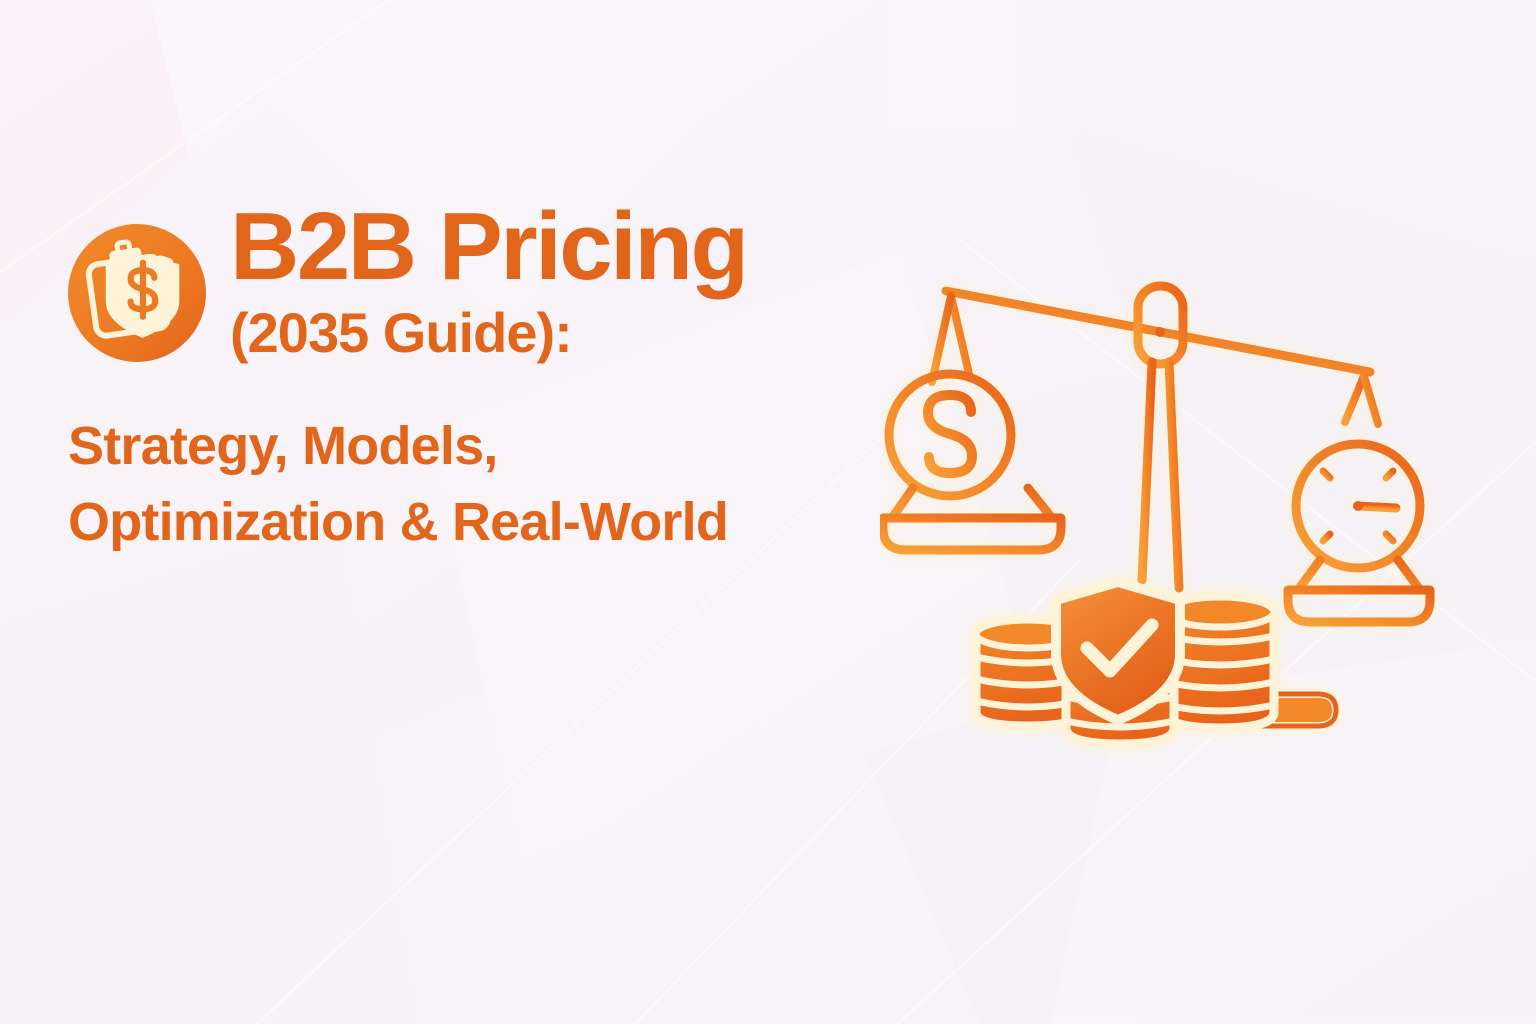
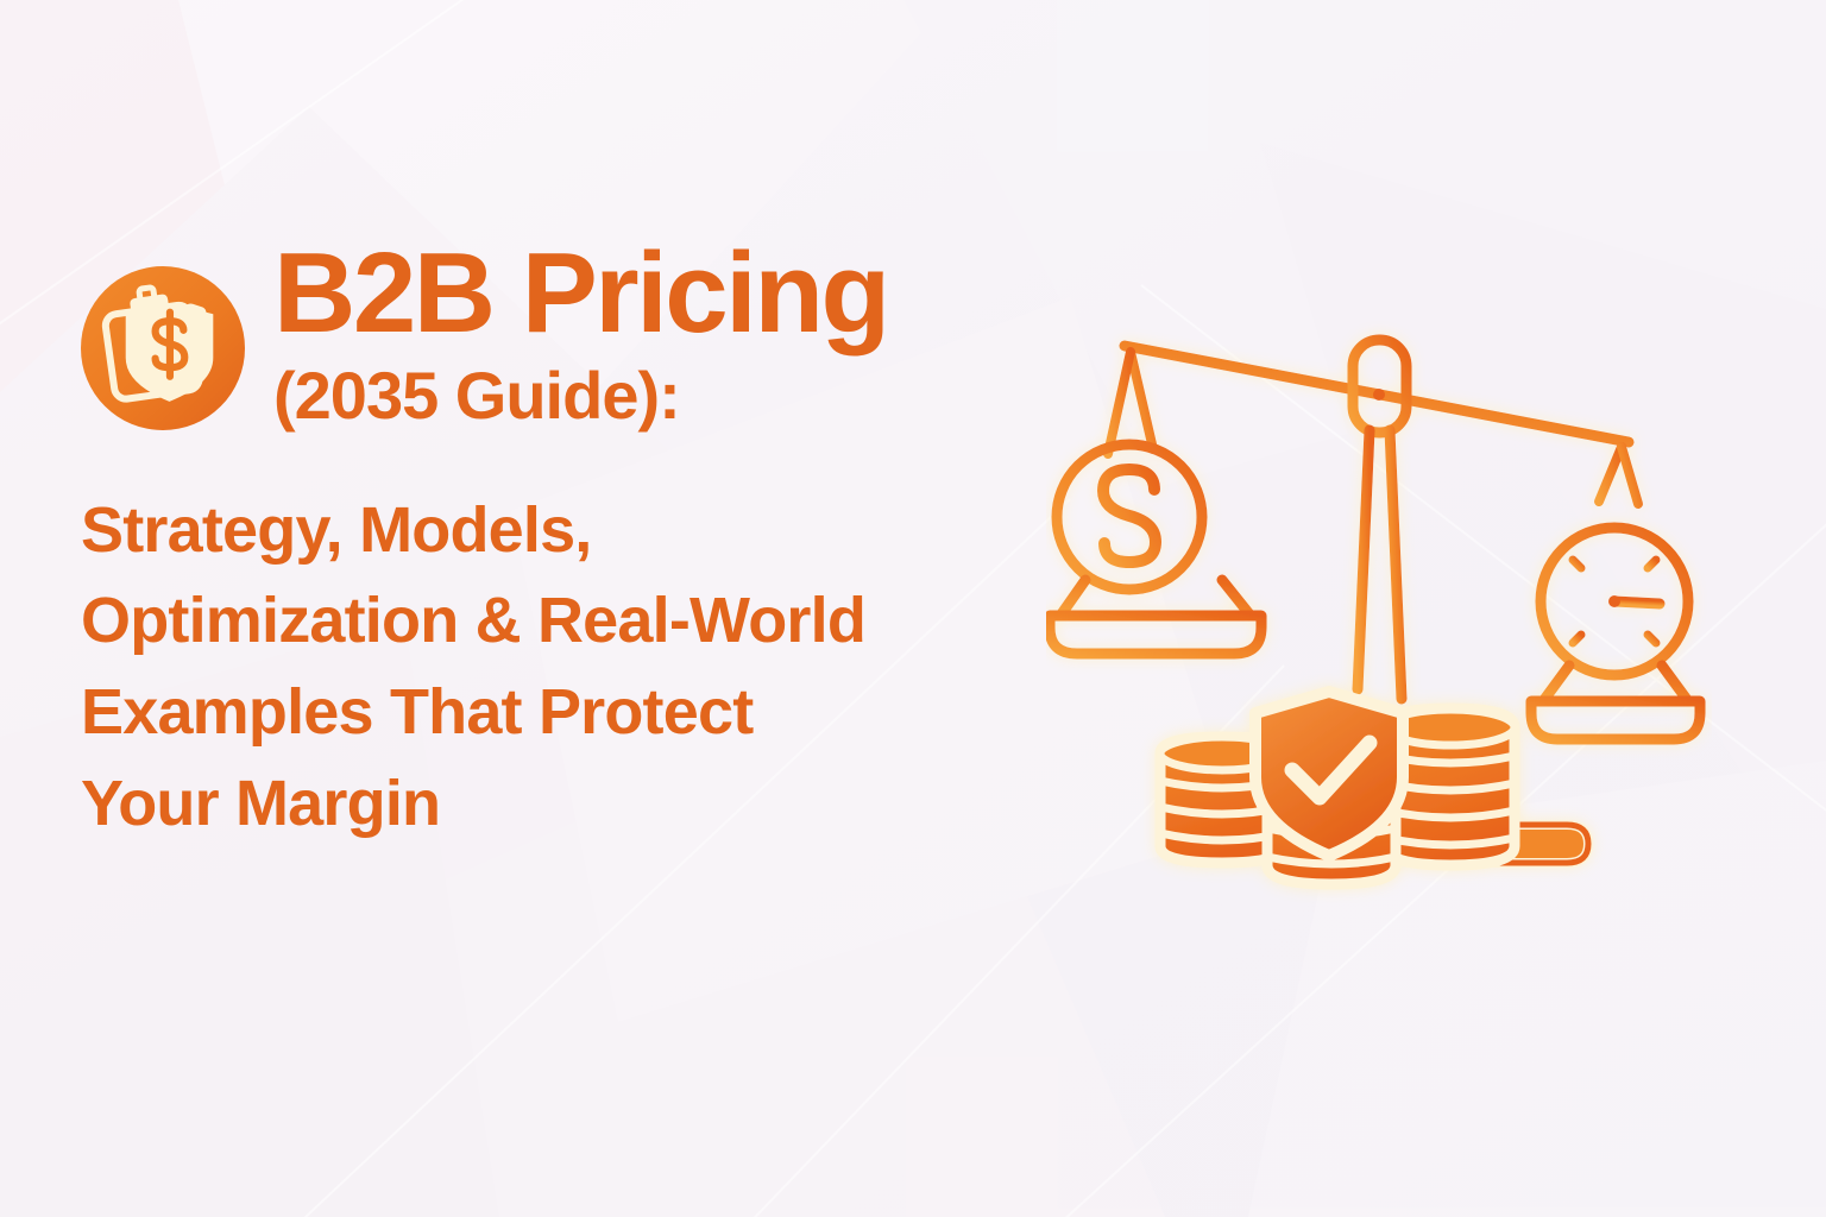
  B2B Pricing
  (2035 Guide):
  Strategy, Models,
  Optimization & Real-World
+ Examples That Protect
+ Your Margin
